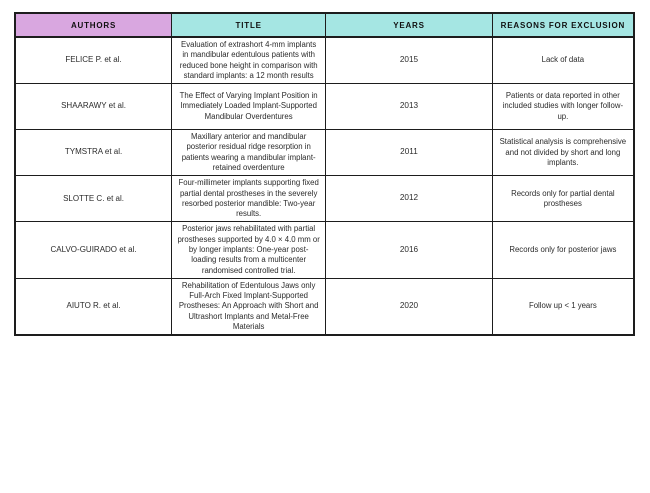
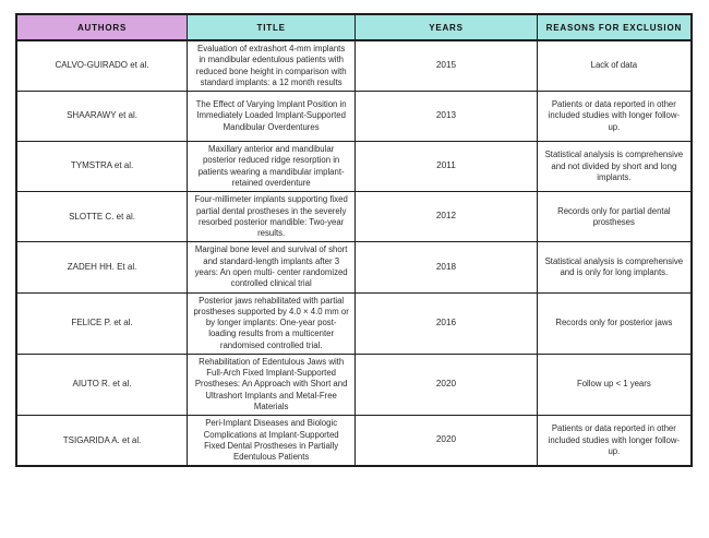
  AUTHORS	TITLE	YEARS	REASONS FOR EXCLUSION
- FELICE P. et al.	Evaluation of extrashort 4-mm implants in mandibular edentulous patients with reduced bone height in comparison with standard implants: a 12 month results	2015	Lack of data
+ CALVO-GUIRADO et al.	Evaluation of extrashort 4-mm implants in mandibular edentulous patients with reduced bone height in comparison with standard implants: a 12 month results	2015	Lack of data
  SHAARAWY et al.	The Effect of Varying Implant Position in Immediately Loaded Implant-Supported Mandibular Overdentures	2013	Patients or data reported in other included studies with longer follow-up.
- TYMSTRA et al.	Maxillary anterior and mandibular posterior residual ridge resorption in patients wearing a mandibular implant-retained overdenture	2011	Statistical analysis is comprehensive and not divided by short and long implants.
+ TYMSTRA et al.	Maxillary anterior and mandibular posterior reduced ridge resorption in patients wearing a mandibular implant-retained overdenture	2011	Statistical analysis is comprehensive and not divided by short and long implants.
  SLOTTE C. et al.	Four-millimeter implants supporting fixed partial dental prostheses in the severely resorbed posterior mandible: Two-year results.	2012	Records only for partial dental prostheses
+ ZADEH HH. Et al.	Marginal bone level and survival of short and standard-length implants after 3 years: An open multi- center randomized controlled clinical trial	2018	Statistical analysis is comprehensive and is only for long implants.
- CALVO-GUIRADO et al.	Posterior jaws rehabilitated with partial prostheses supported by 4.0 × 4.0 mm or by longer implants: One-year post-loading results from a multicenter randomised controlled trial.	2016	Records only for posterior jaws
+ FELICE P. et al.	Posterior jaws rehabilitated with partial prostheses supported by 4.0 × 4.0 mm or by longer implants: One-year post-loading results from a multicenter randomised controlled trial.	2016	Records only for posterior jaws
- AIUTO R. et al.	Rehabilitation of Edentulous Jaws only Full-Arch Fixed Implant-Supported Prostheses: An Approach with Short and Ultrashort Implants and Metal-Free Materials	2020	Follow up < 1 years
+ AIUTO R. et al.	Rehabilitation of Edentulous Jaws with Full-Arch Fixed Implant-Supported Prostheses: An Approach with Short and Ultrashort Implants and Metal-Free Materials	2020	Follow up < 1 years
+ TSIGARIDA A. et al.	Peri-Implant Diseases and Biologic Complications at Implant-Supported Fixed Dental Prostheses in Partially Edentulous Patients	2020	Patients or data reported in other included studies with longer follow-up.
